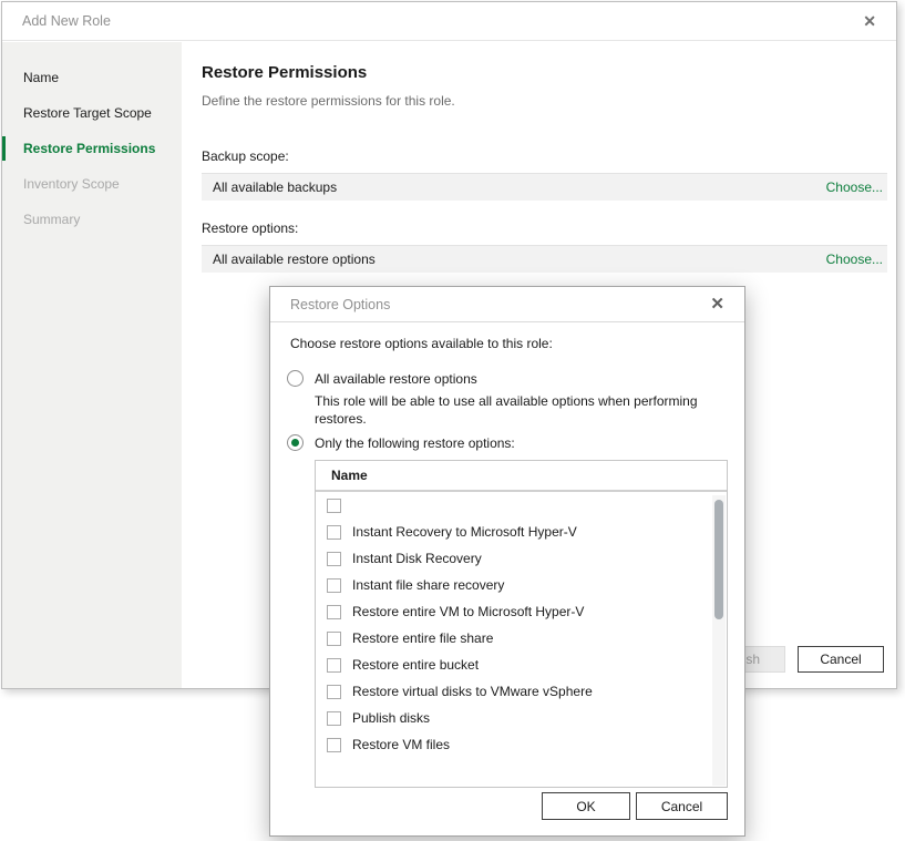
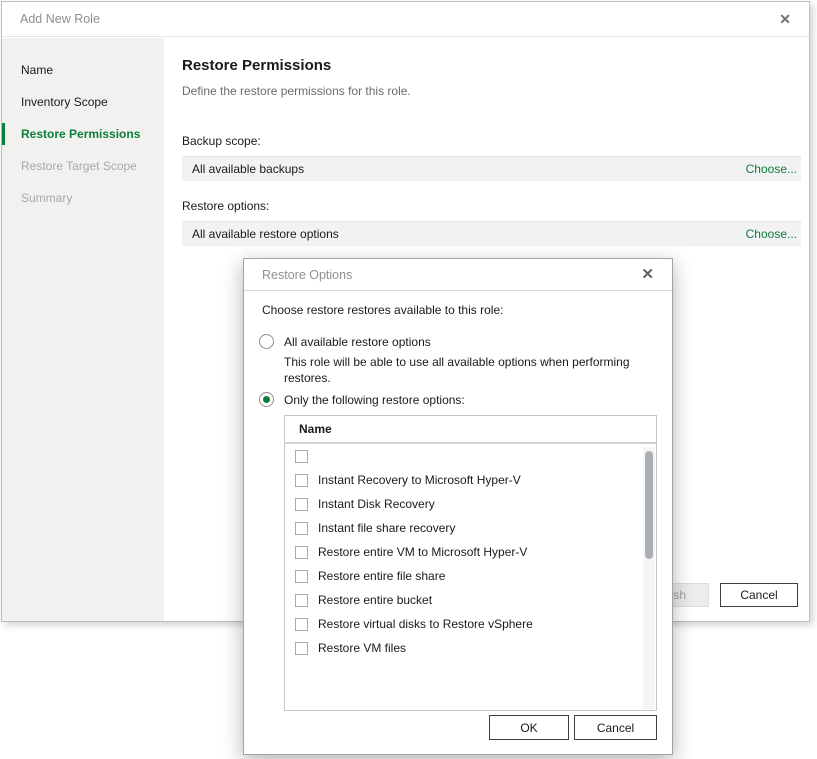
  Add New Role
  ✕
  Name
- Restore Target Scope
+ Inventory Scope
  Restore Permissions
- Inventory Scope
+ Restore Target Scope
  Summary
  Restore Permissions
  Define the restore permissions for this role.
  Backup scope:
  All available backups
  Choose...
  Restore options:
  All available restore options
  Choose...
  Cancel
  Restore Options
  ✕
- Choose restore options available to this role:
+ Choose restore restores available to this role:
  All available restore options
  This role will be able to use all available options when performing restores.
  Only the following restore options:
  Name
  Instant Recovery to Microsoft Hyper-V
  Instant Disk Recovery
  Instant file share recovery
  Restore entire VM to Microsoft Hyper-V
  Restore entire file share
  Restore entire bucket
- Restore virtual disks to VMware vSphere
+ Restore virtual disks to Restore vSphere
- Publish disks
  Restore VM files
  OK
  Cancel
